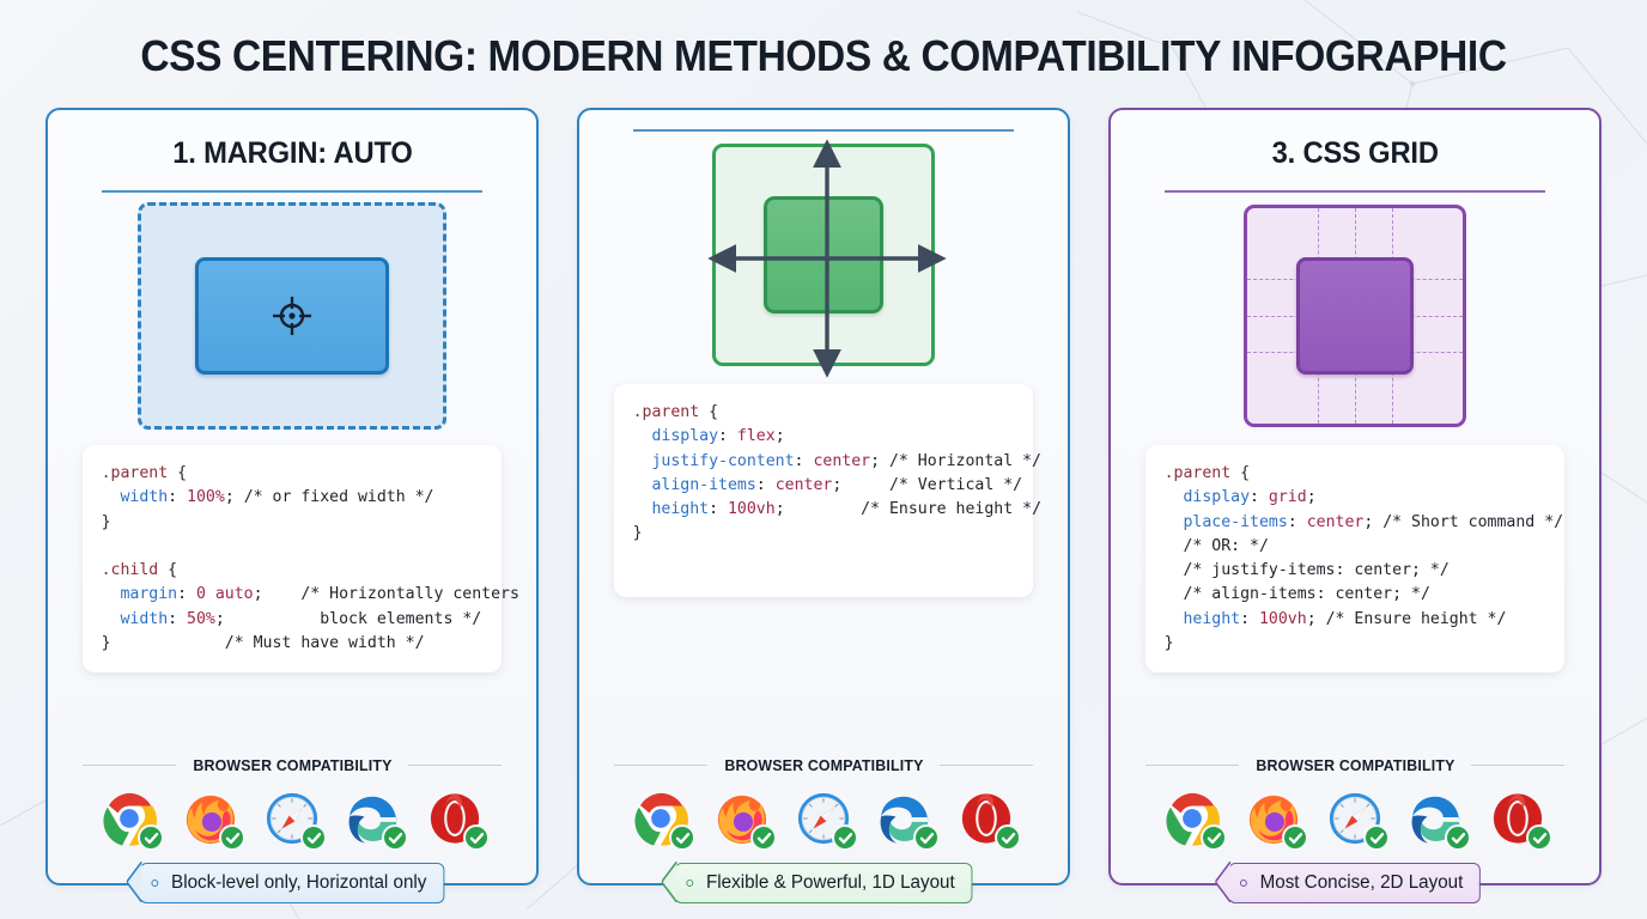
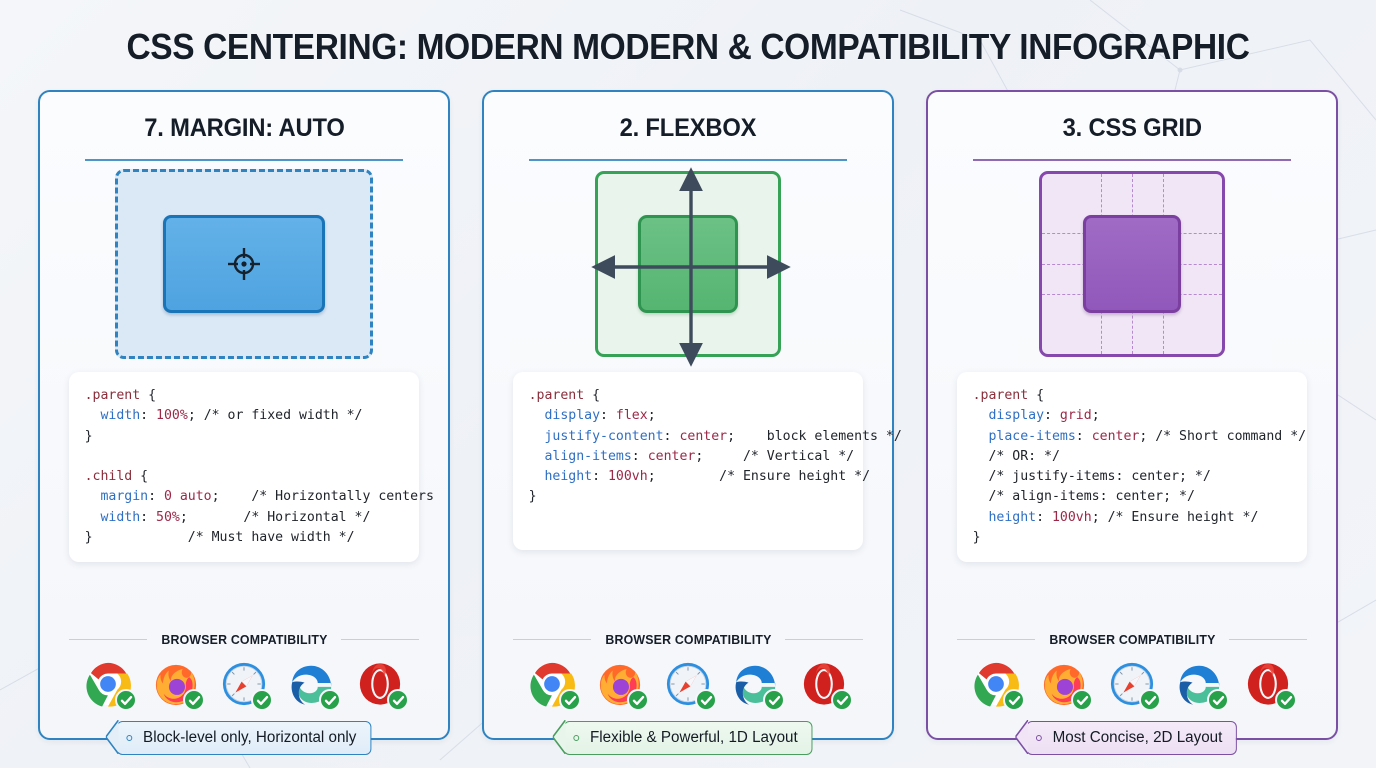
- CSS CENTERING: MODERN METHODS & COMPATIBILITY INFOGRAPHIC
+ CSS CENTERING: MODERN MODERN & COMPATIBILITY INFOGRAPHIC
- 1. MARGIN: AUTO
+ 7. MARGIN: AUTO
- .parent { width: 100%; /* or fixed width */ } .child { margin: 0 auto; /* Horizontally centers width: 50%; block elements */ } /* Must have width */
+ .parent { width: 100%; /* or fixed width */ } .child { margin: 0 auto; /* Horizontally centers width: 50%; /* Horizontal */ } /* Must have width */
  BROWSER COMPATIBILITY
  Block-level only, Horizontal only
+ 2. FLEXBOX
- .parent { display: flex; justify-content: center; /* Horizontal */ align-items: center; /* Vertical */ height: 100vh; /* Ensure height */ }
+ .parent { display: flex; justify-content: center; block elements */ align-items: center; /* Vertical */ height: 100vh; /* Ensure height */ }
  BROWSER COMPATIBILITY
  Flexible & Powerful, 1D Layout
  3. CSS GRID
  .parent { display: grid; place-items: center; /* Short command */ /* OR: */ /* justify-items: center; */ /* align-items: center; */ height: 100vh; /* Ensure height */ }
  BROWSER COMPATIBILITY
  Most Concise, 2D Layout
